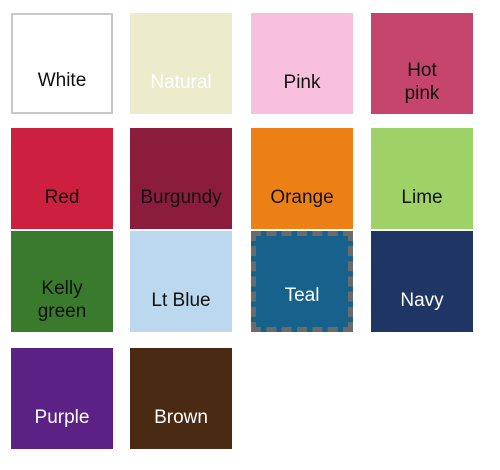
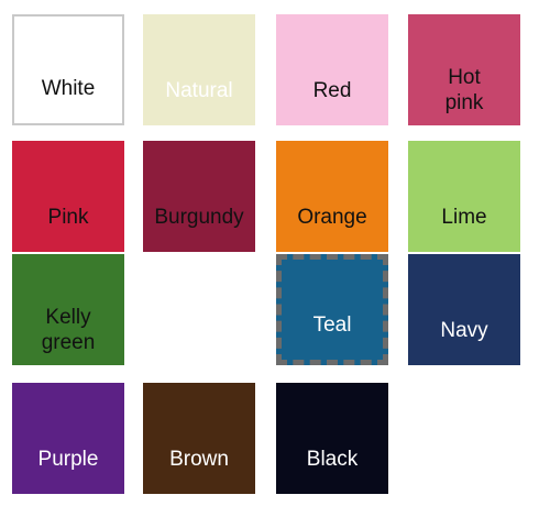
  White
  Natural
- Pink
+ Red
  Hot
  pink
- Red
+ Pink
  Burgundy
  Orange
  Lime
  Kelly
  green
- Lt Blue
  Teal
  Navy
  Purple
  Brown
+ Black
